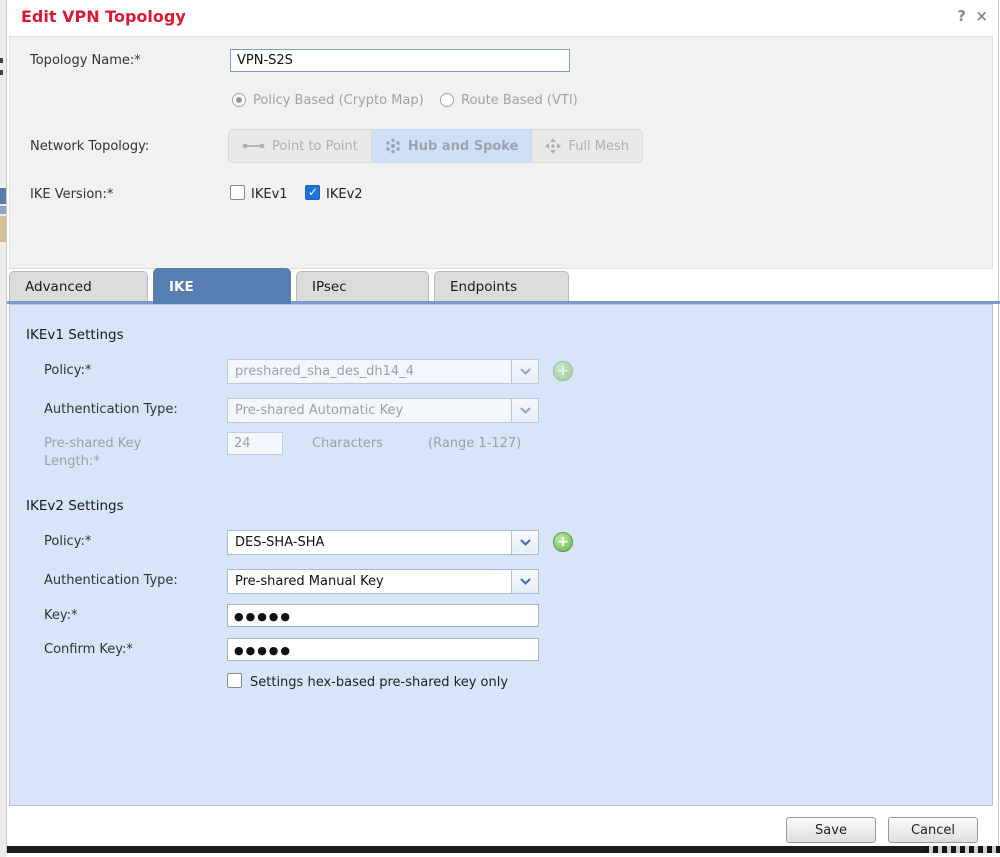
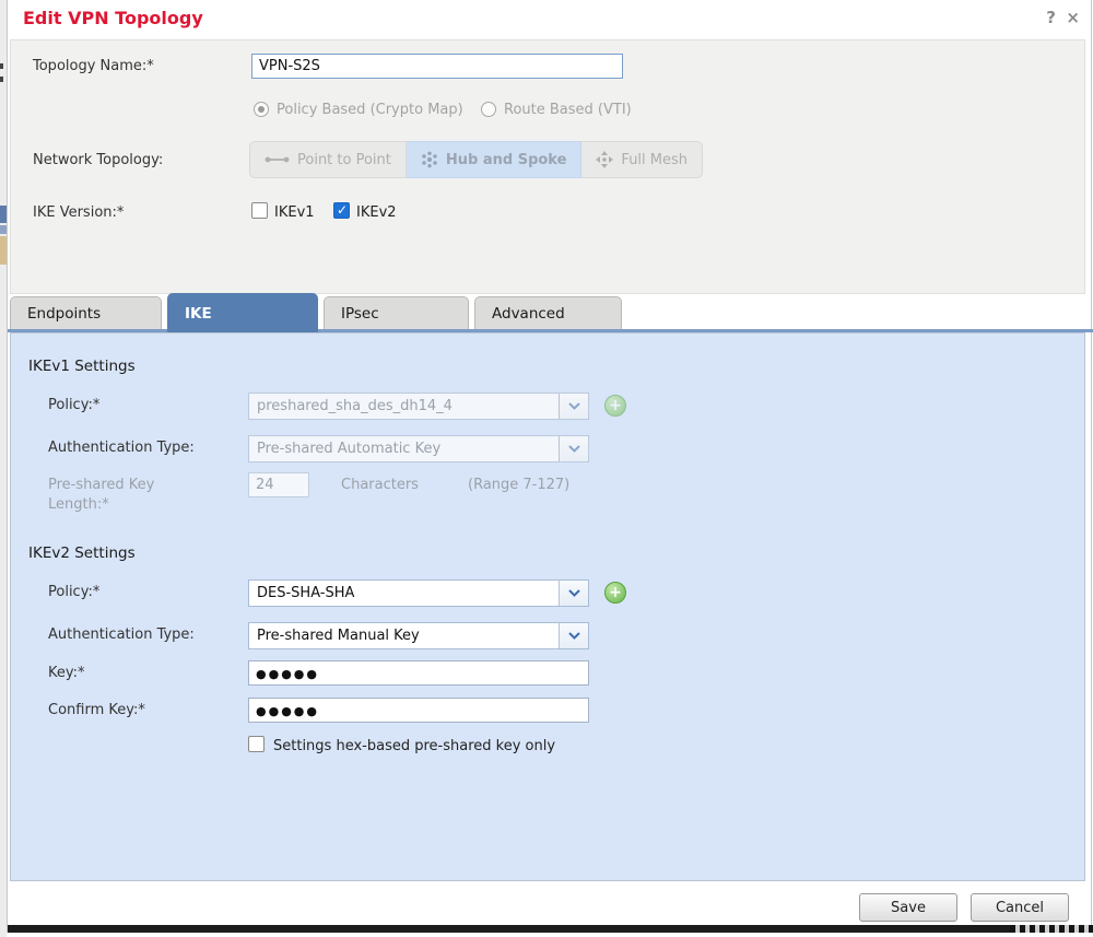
  Edit VPN Topology
  ?
  ×
  Topology Name:*
  VPN-S2S
  Policy Based (Crypto Map)
  Route Based (VTI)
  Network Topology:
  Point to Point
  Hub and Spoke
  Full Mesh
  IKE Version:*
  IKEv1
  IKEv2
- Advanced
+ Endpoints
  IKE
  IPsec
- Endpoints
+ Advanced
  IKEv1 Settings
  Policy:*
  preshared_sha_des_dh14_4
  Authentication Type:
  Pre-shared Automatic Key
  Pre-shared Key
  Length:*
  24
  Characters
- (Range 1-127)
+ (Range 7-127)
  IKEv2 Settings
  Policy:*
  DES-SHA-SHA
  Authentication Type:
  Pre-shared Manual Key
  Key:*
  ●●●●●
  Confirm Key:*
  ●●●●●
  Settings hex-based pre-shared key only
  Save
  Cancel
